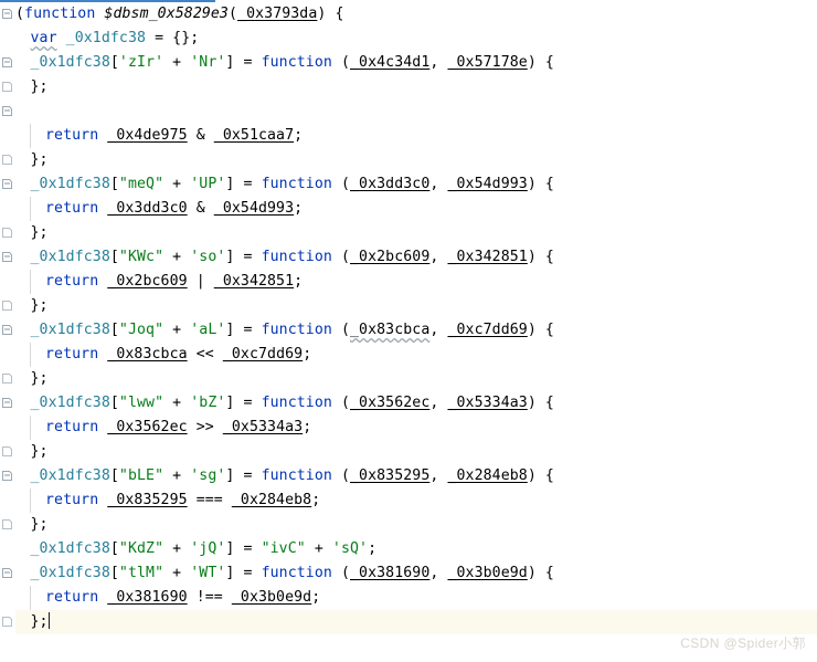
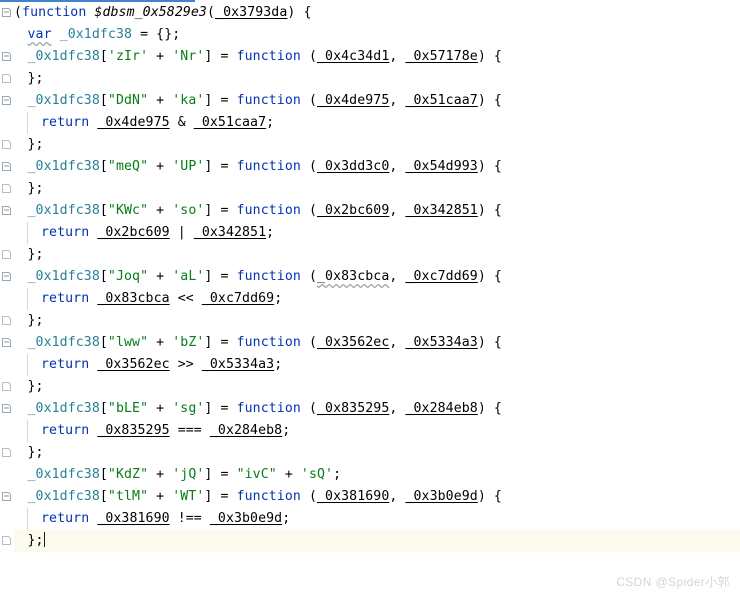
  (function $dbsm_0x5829e3(_0x3793da) {
  var _0x1dfc38 = {};
  _0x1dfc38['zIr' + 'Nr'] = function (_0x4c34d1, _0x57178e) {
  };
+ _0x1dfc38["DdN" + 'ka'] = function (_0x4de975, _0x51caa7) {
  return _0x4de975 & _0x51caa7;
  };
  _0x1dfc38["meQ" + 'UP'] = function (_0x3dd3c0, _0x54d993) {
- return _0x3dd3c0 & _0x54d993;
  };
  _0x1dfc38["KWc" + 'so'] = function (_0x2bc609, _0x342851) {
  return _0x2bc609 | _0x342851;
  };
  _0x1dfc38["Joq" + 'aL'] = function (_0x83cbca, _0xc7dd69) {
  return _0x83cbca << _0xc7dd69;
  };
  _0x1dfc38["lww" + 'bZ'] = function (_0x3562ec, _0x5334a3) {
  return _0x3562ec >> _0x5334a3;
  };
  _0x1dfc38["bLE" + 'sg'] = function (_0x835295, _0x284eb8) {
  return _0x835295 === _0x284eb8;
  };
  _0x1dfc38["KdZ" + 'jQ'] = "ivC" + 'sQ';
  _0x1dfc38["tlM" + 'WT'] = function (_0x381690, _0x3b0e9d) {
  return _0x381690 !== _0x3b0e9d;
  };
  CSDN @Spider小郭
